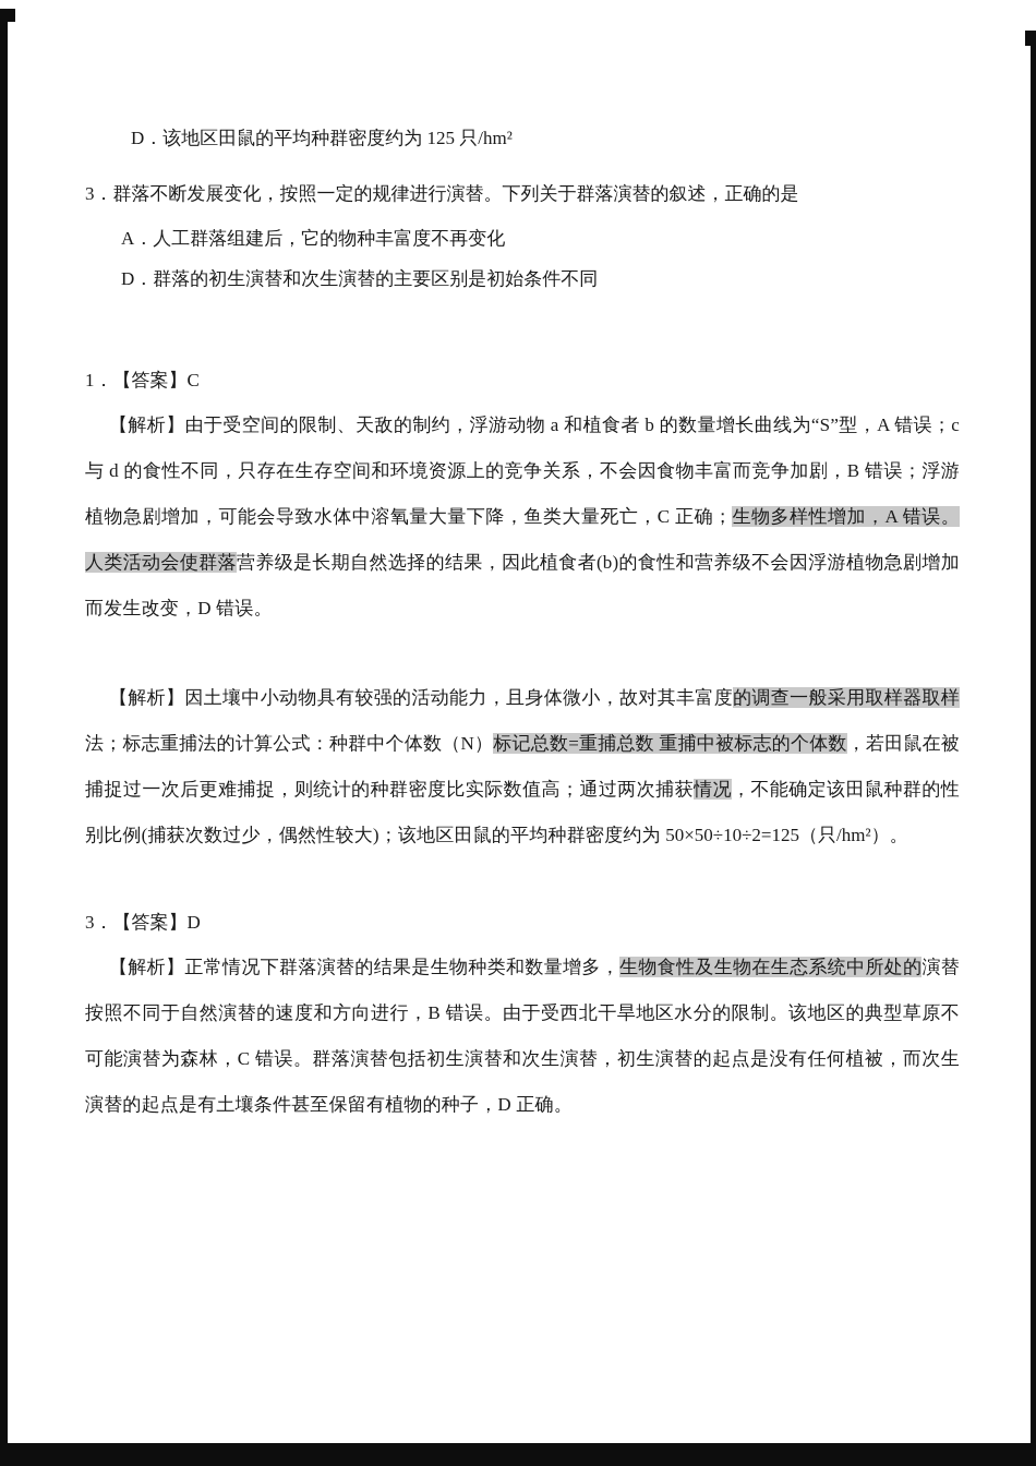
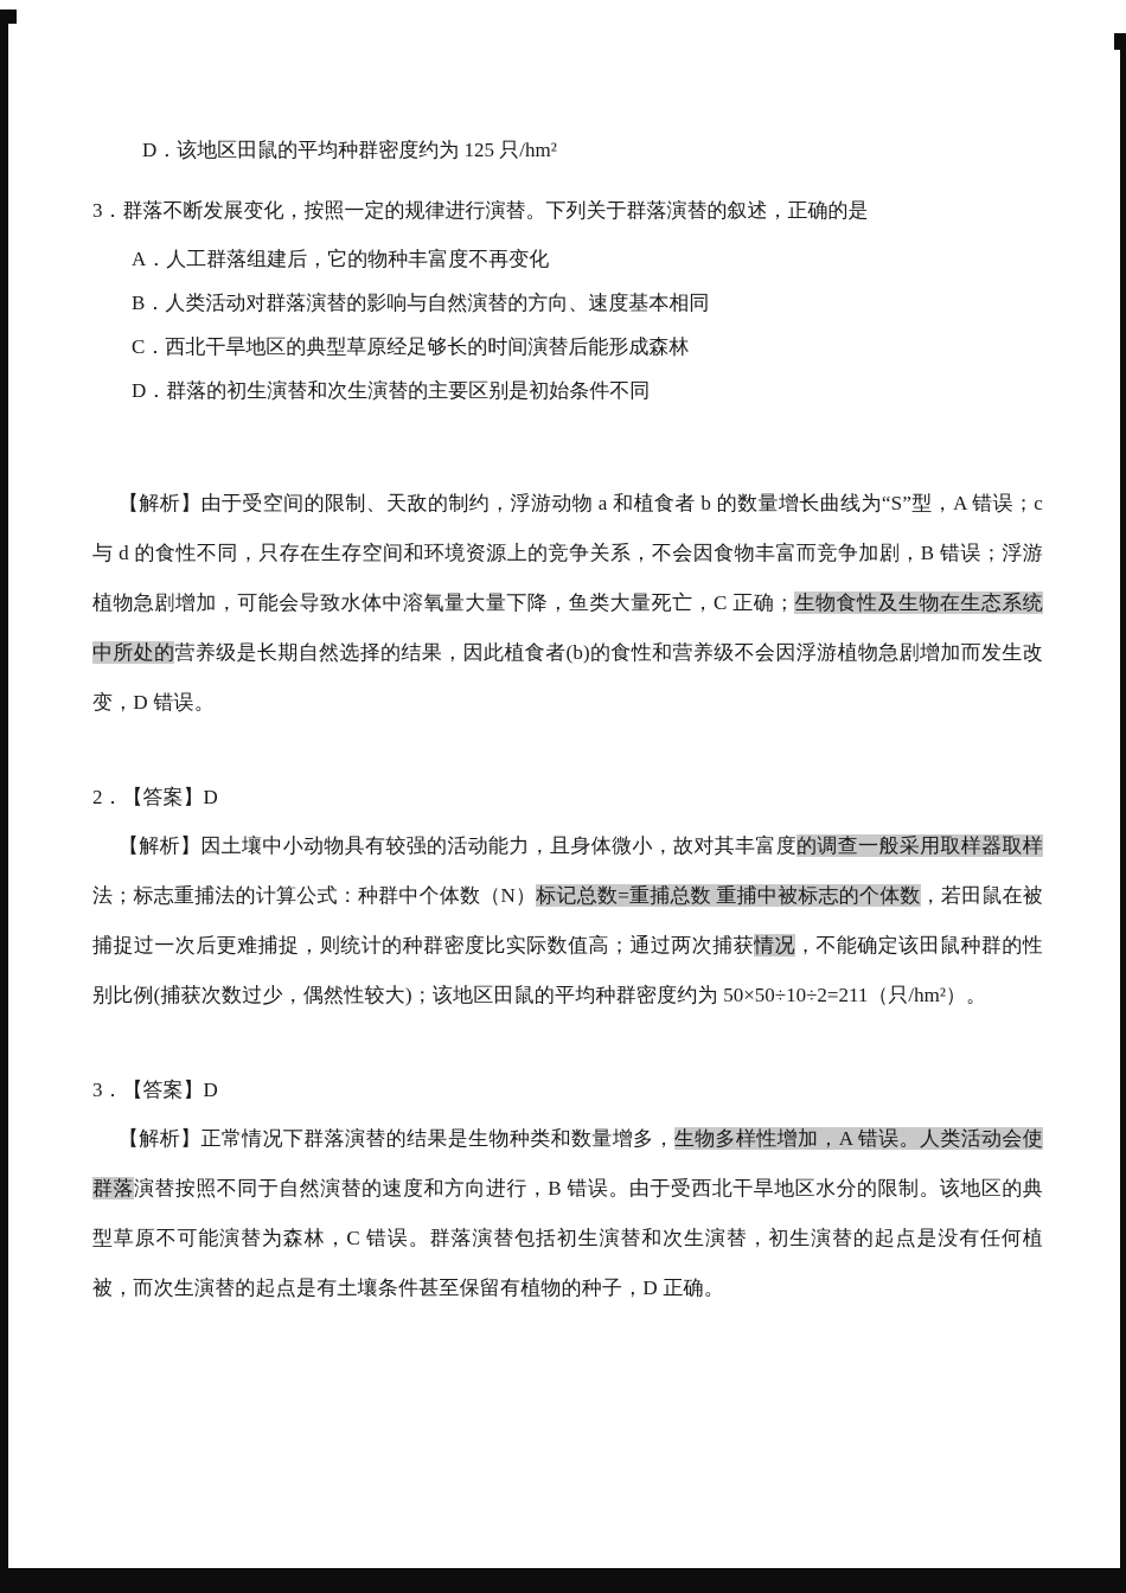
  D．该地区田鼠的平均种群密度约为 125 只/hm²
  3．群落不断发展变化，按照一定的规律进行演替。下列关于群落演替的叙述，正确的是
  A．人工群落组建后，它的物种丰富度不再变化
+ B．人类活动对群落演替的影响与自然演替的方向、速度基本相同
+ C．西北干旱地区的典型草原经足够长的时间演替后能形成森林
  D．群落的初生演替和次生演替的主要区别是初始条件不同
- 1．【答案】C
- 【解析】由于受空间的限制、天敌的制约，浮游动物 a 和植食者 b 的数量增长曲线为“S”型，A 错误；c 与 d 的食性不同，只存在生存空间和环境资源上的竞争关系，不会因食物丰富而竞争加剧，B 错误；浮游植物急剧增加，可能会导致水体中溶氧量大量下降，鱼类大量死亡，C 正确；生物多样性增加，A 错误。人类活动会使群落营养级是长期自然选择的结果，因此植食者(b)的食性和营养级不会因浮游植物急剧增加而发生改变，D 错误。
+ 【解析】由于受空间的限制、天敌的制约，浮游动物 a 和植食者 b 的数量增长曲线为“S”型，A 错误；c 与 d 的食性不同，只存在生存空间和环境资源上的竞争关系，不会因食物丰富而竞争加剧，B 错误；浮游植物急剧增加，可能会导致水体中溶氧量大量下降，鱼类大量死亡，C 正确；生物食性及生物在生态系统中所处的营养级是长期自然选择的结果，因此植食者(b)的食性和营养级不会因浮游植物急剧增加而发生改变，D 错误。
+ 2．【答案】D
- 【解析】因土壤中小动物具有较强的活动能力，且身体微小，故对其丰富度的调查一般采用取样器取样法；标志重捕法的计算公式：种群中个体数（N）标记总数=重捕总数 重捕中被标志的个体数，若田鼠在被捕捉过一次后更难捕捉，则统计的种群密度比实际数值高；通过两次捕获情况，不能确定该田鼠种群的性别比例(捕获次数过少，偶然性较大)；该地区田鼠的平均种群密度约为 50×50÷10÷2=125（只/hm²）。
+ 【解析】因土壤中小动物具有较强的活动能力，且身体微小，故对其丰富度的调查一般采用取样器取样法；标志重捕法的计算公式：种群中个体数（N）标记总数=重捕总数 重捕中被标志的个体数，若田鼠在被捕捉过一次后更难捕捉，则统计的种群密度比实际数值高；通过两次捕获情况，不能确定该田鼠种群的性别比例(捕获次数过少，偶然性较大)；该地区田鼠的平均种群密度约为 50×50÷10÷2=211（只/hm²）。
  3．【答案】D
- 【解析】正常情况下群落演替的结果是生物种类和数量增多，生物食性及生物在生态系统中所处的演替按照不同于自然演替的速度和方向进行，B 错误。由于受西北干旱地区水分的限制。该地区的典型草原不可能演替为森林，C 错误。群落演替包括初生演替和次生演替，初生演替的起点是没有任何植被，而次生演替的起点是有土壤条件甚至保留有植物的种子，D 正确。
+ 【解析】正常情况下群落演替的结果是生物种类和数量增多，生物多样性增加，A 错误。人类活动会使群落演替按照不同于自然演替的速度和方向进行，B 错误。由于受西北干旱地区水分的限制。该地区的典型草原不可能演替为森林，C 错误。群落演替包括初生演替和次生演替，初生演替的起点是没有任何植被，而次生演替的起点是有土壤条件甚至保留有植物的种子，D 正确。
